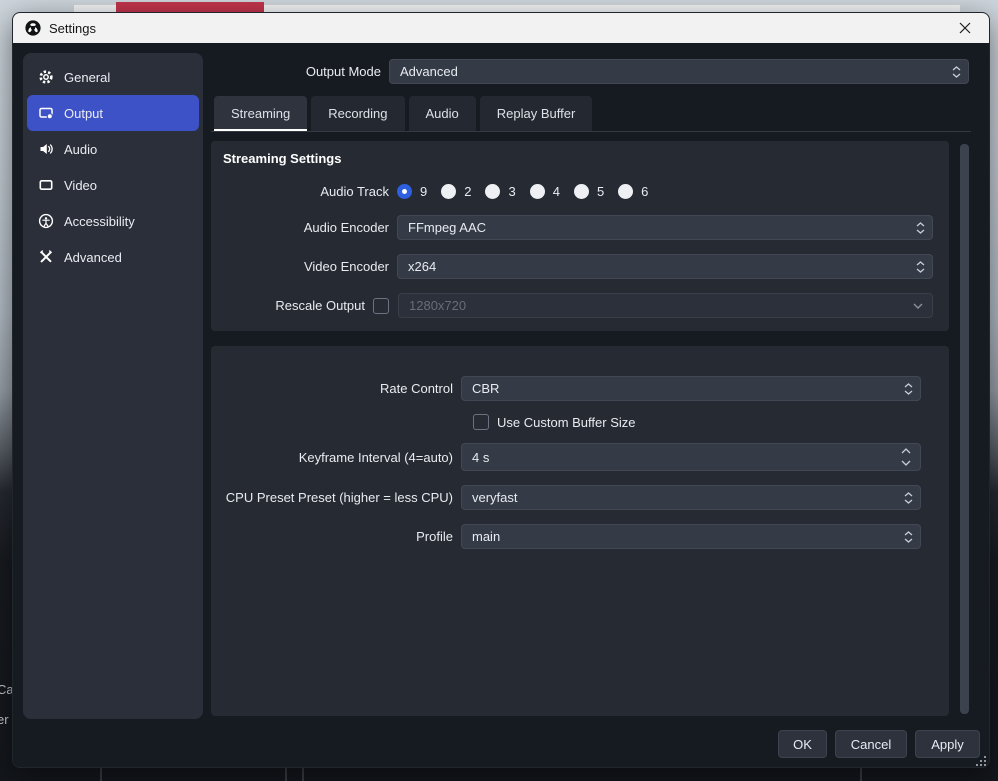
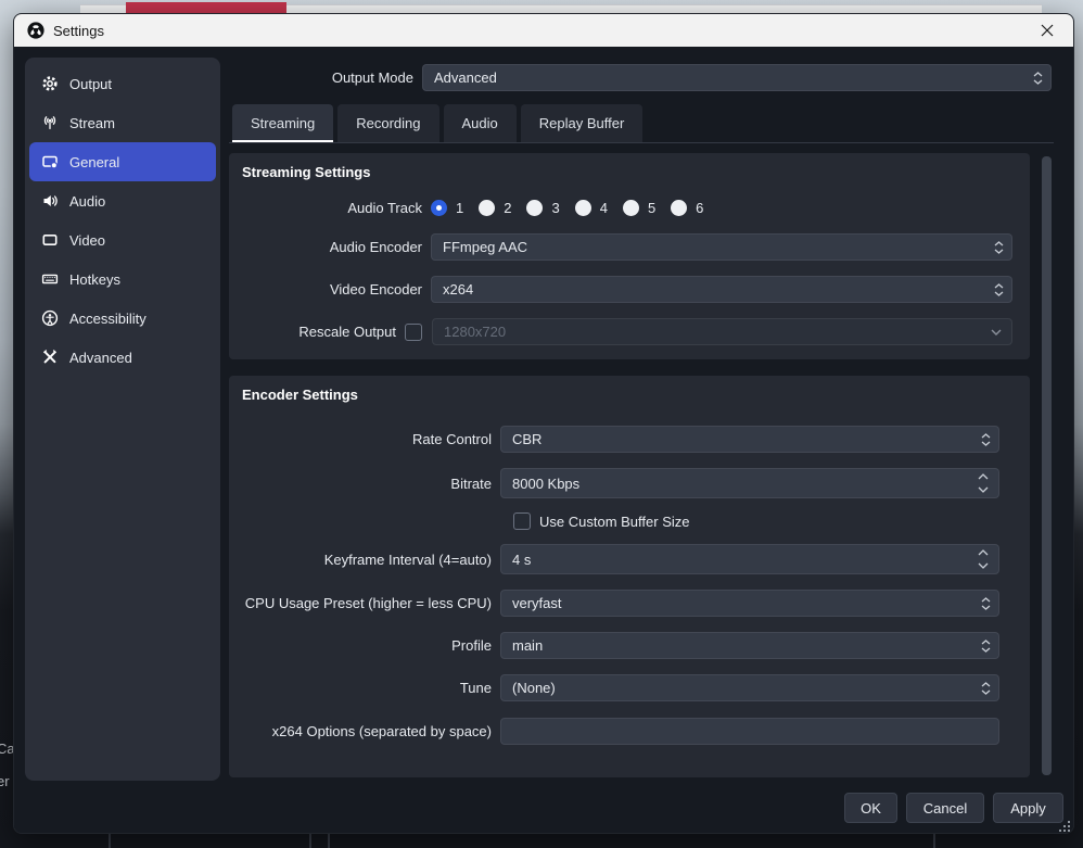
  Ca
  er
  Settings
- General
+ Output
+ Stream
- Output
+ General
  Audio
  Video
+ Hotkeys
  Accessibility
  Advanced
  Output Mode
  Advanced
  Streaming
  Recording
  Audio
  Replay Buffer
  Streaming Settings
  Audio Track
- 9
+ 1
  2
  3
  4
  5
  6
  Audio Encoder
  FFmpeg AAC
  Video Encoder
  x264
  Rescale Output
  1280x720
+ Encoder Settings
  Rate Control
  CBR
+ Bitrate
+ 8000 Kbps
  Use Custom Buffer Size
  Keyframe Interval (4=auto)
  4 s
- CPU Preset Preset (higher = less CPU)
+ CPU Usage Preset (higher = less CPU)
  veryfast
  Profile
  main
+ Tune
+ (None)
+ x264 Options (separated by space)
  OK
  Cancel
  Apply
